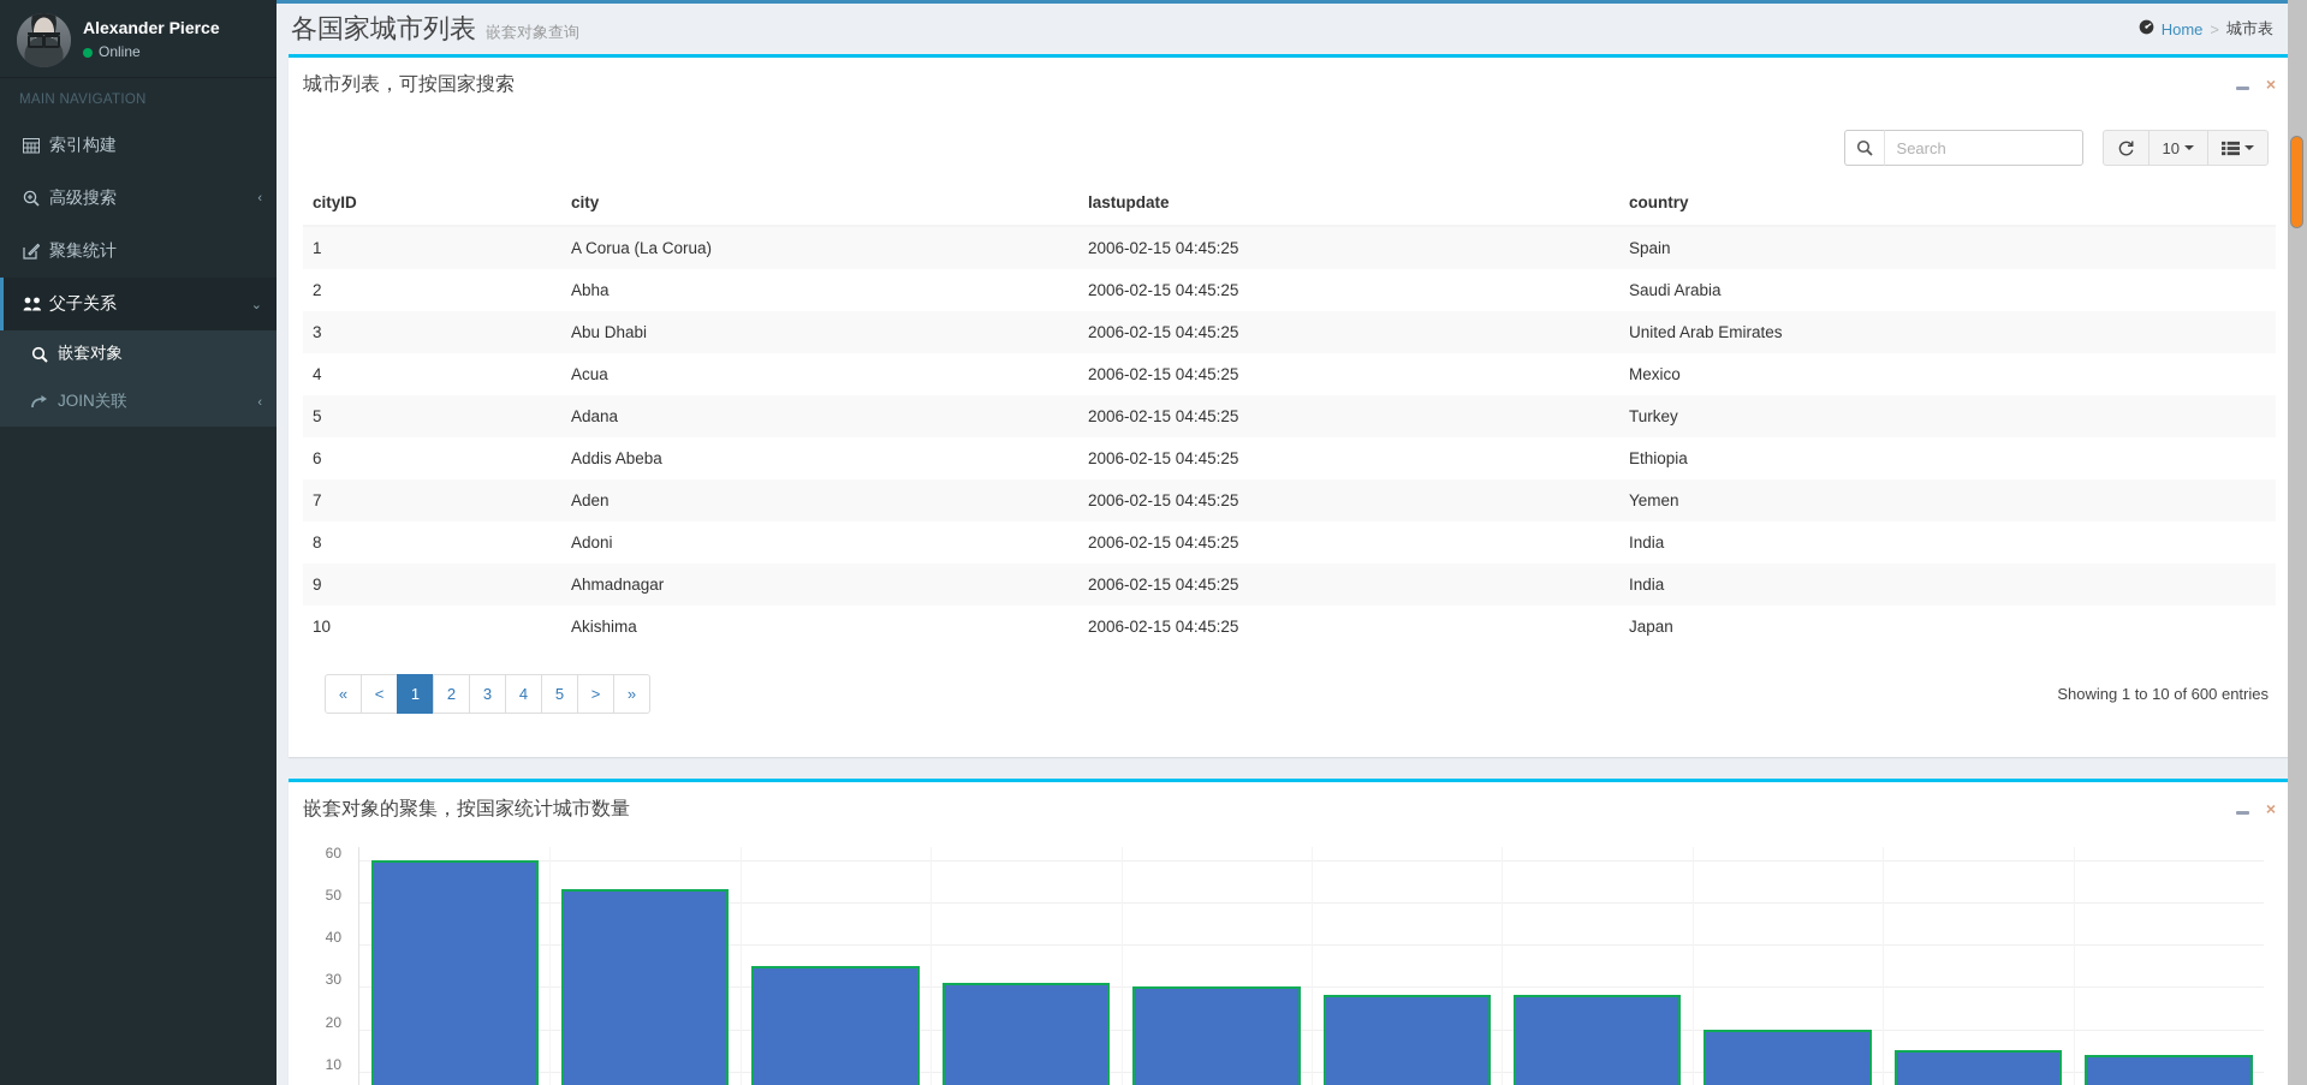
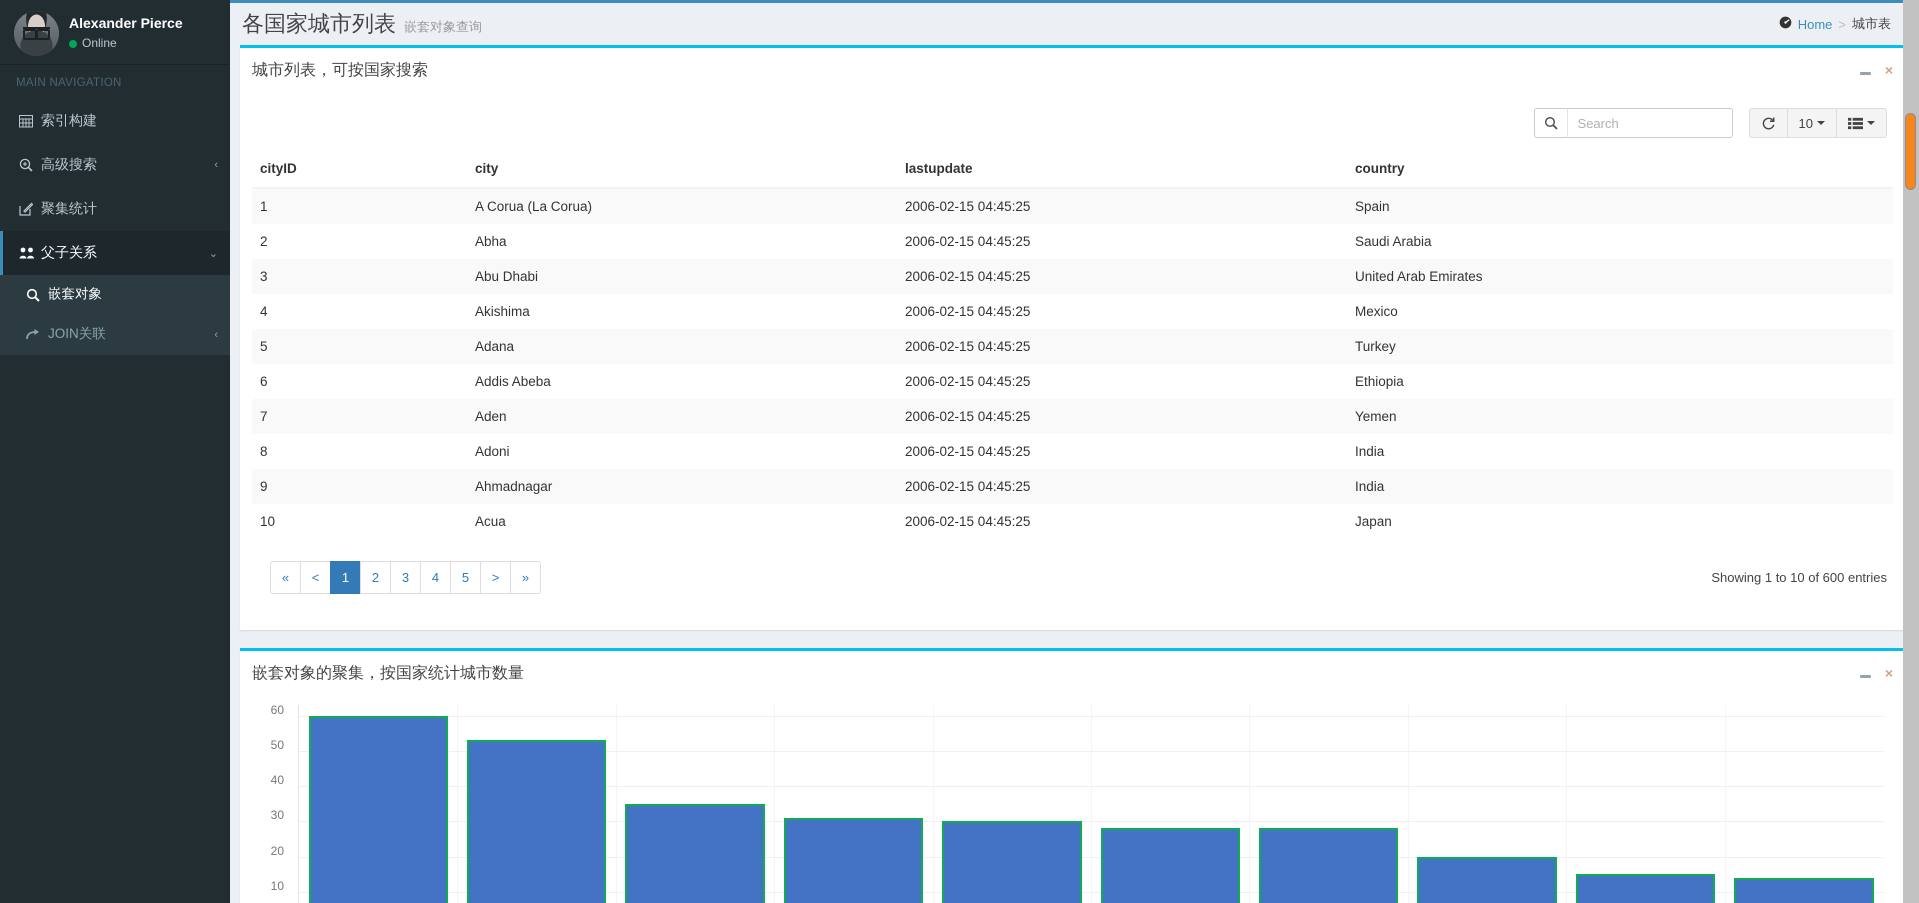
  Alexander Pierce
  Online
  MAIN NAVIGATION
  索引构建
  高级搜索
  ‹
  聚集统计
  父子关系
  ⌄
  嵌套对象
  JOIN关联
  ‹
  各国家城市列表 嵌套对象查询
  Home
  >
  城市表
  城市列表，可按国家搜索
  ×
  Search
  10
  cityID	city	lastupdate	country
  1	A Corua (La Corua)	2006-02-15 04:45:25	Spain
  2	Abha	2006-02-15 04:45:25	Saudi Arabia
  3	Abu Dhabi	2006-02-15 04:45:25	United Arab Emirates
- 4	Acua	2006-02-15 04:45:25	Mexico
+ 4	Akishima	2006-02-15 04:45:25	Mexico
  5	Adana	2006-02-15 04:45:25	Turkey
  6	Addis Abeba	2006-02-15 04:45:25	Ethiopia
  7	Aden	2006-02-15 04:45:25	Yemen
  8	Adoni	2006-02-15 04:45:25	India
  9	Ahmadnagar	2006-02-15 04:45:25	India
- 10	Akishima	2006-02-15 04:45:25	Japan
+ 10	Acua	2006-02-15 04:45:25	Japan
  «
  <
  1
  2
  3
  4
  5
  >
  »
  Showing 1 to 10 of 600 entries
  嵌套对象的聚集，按国家统计城市数量
  ×
  10
  20
  30
  40
  50
  60
